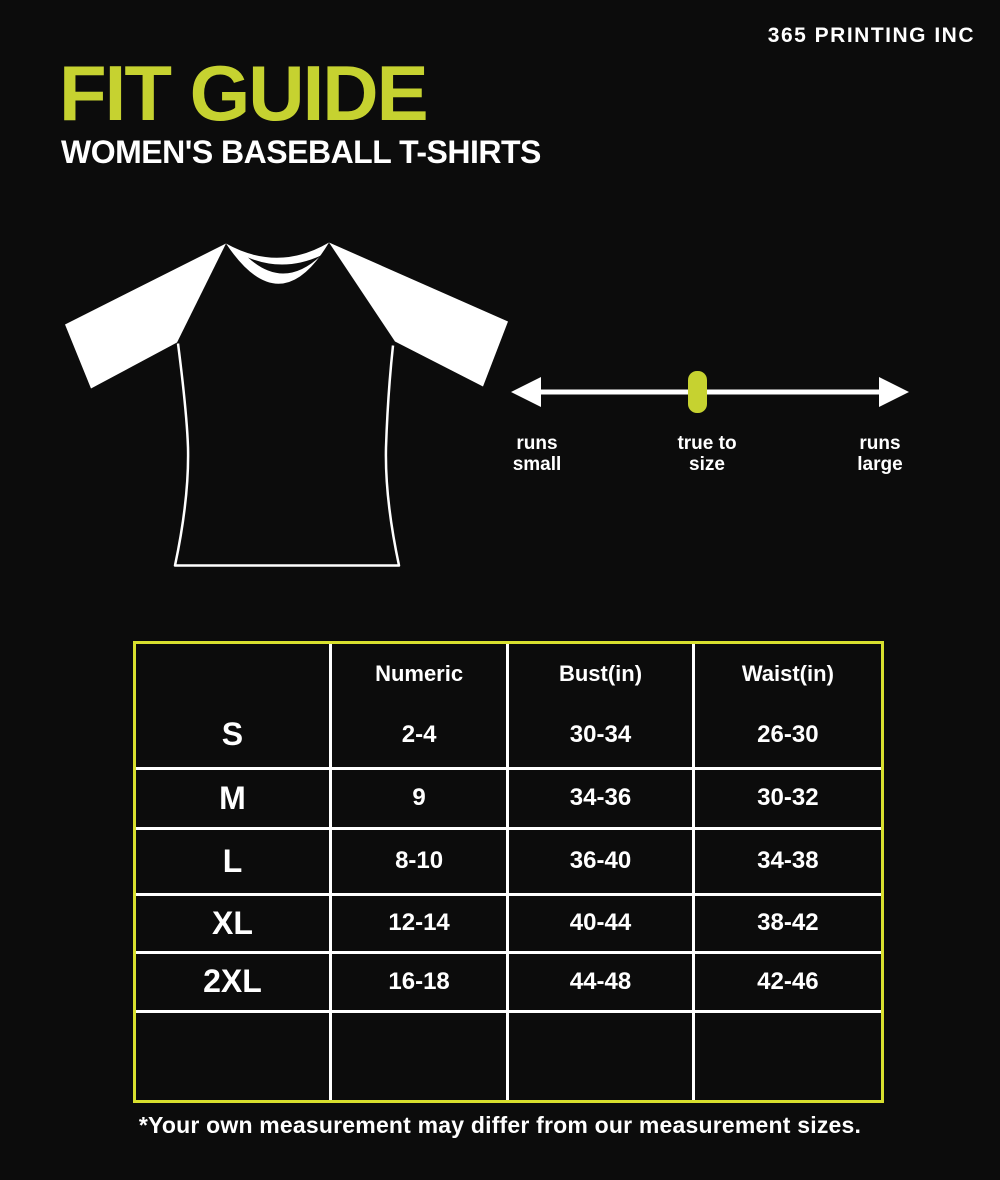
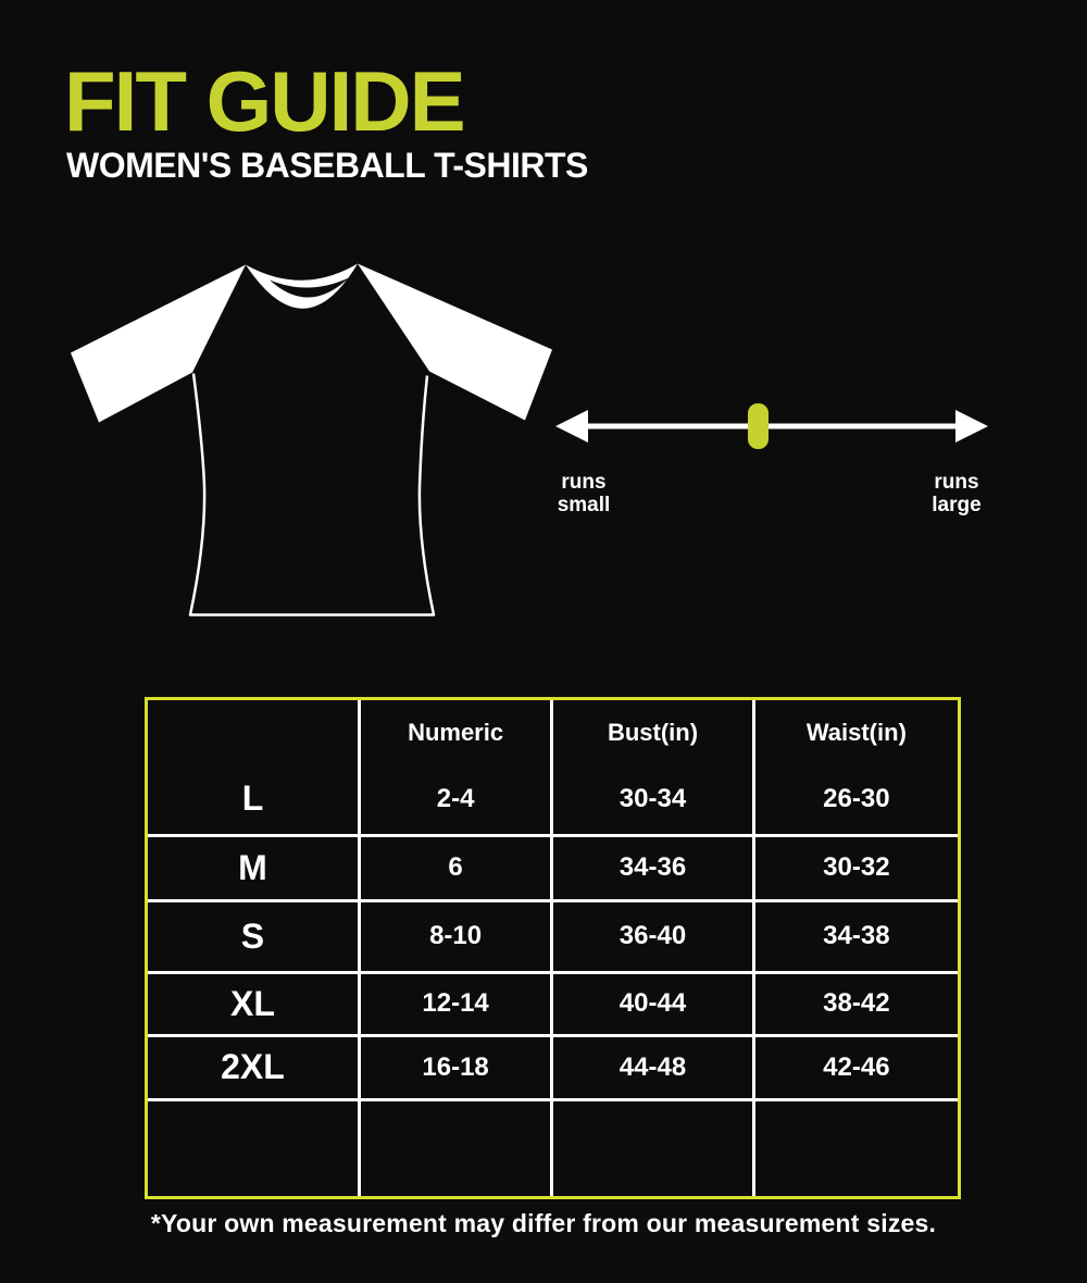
- 365 PRINTING INC
  FIT GUIDE
  WOMEN'S BASEBALL T-SHIRTS
  runs
  small
- true to
- size
  runs
  large
  	Numeric	Bust(in)	Waist(in)
- S	2-4	30-34	26-30
+ L	2-4	30-34	26-30
- M	9	34-36	30-32
+ M	6	34-36	30-32
- L	8-10	36-40	34-38
+ S	8-10	36-40	34-38
  XL	12-14	40-44	38-42
  2XL	16-18	44-48	42-46
  *Your own measurement may differ from our measurement sizes.
